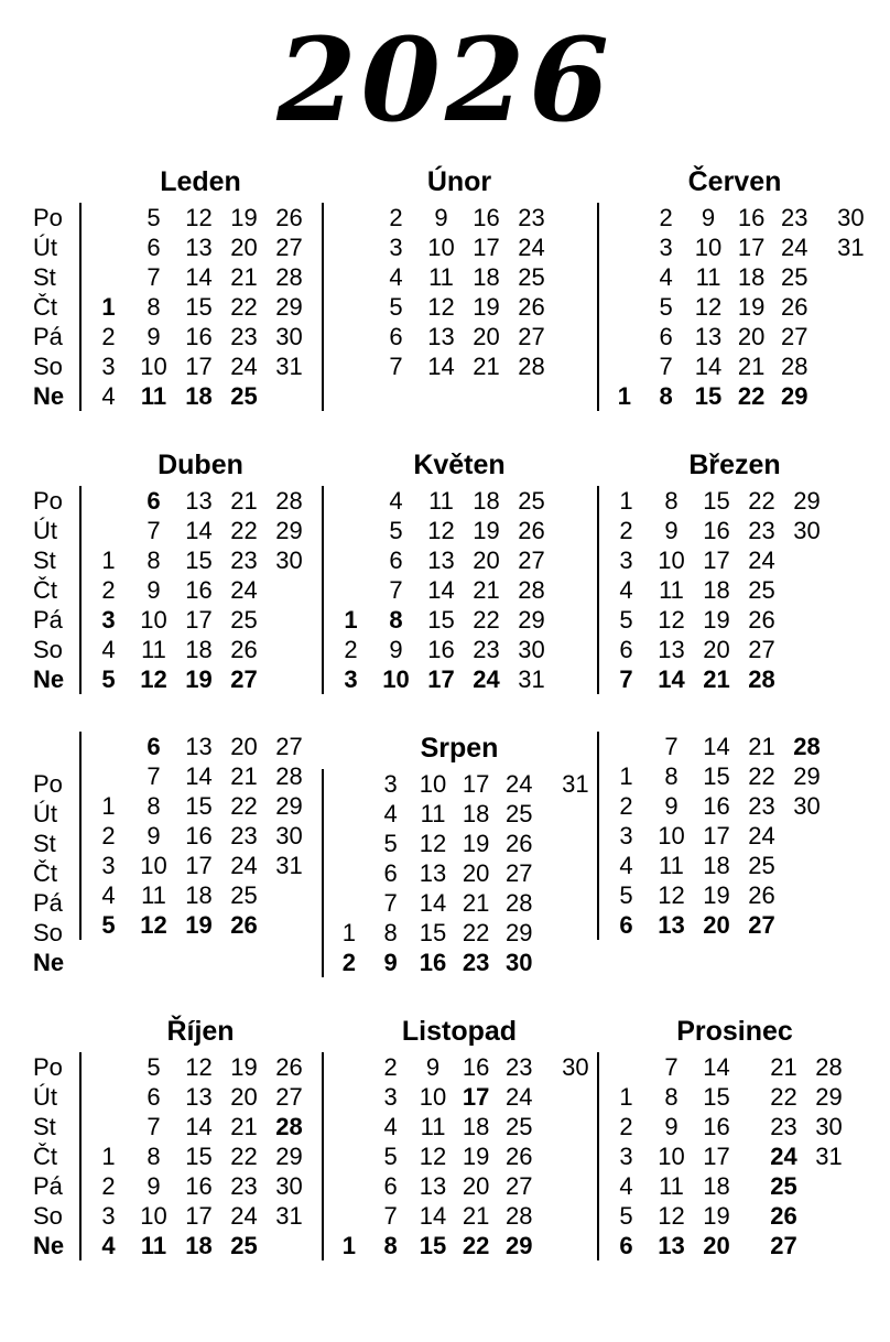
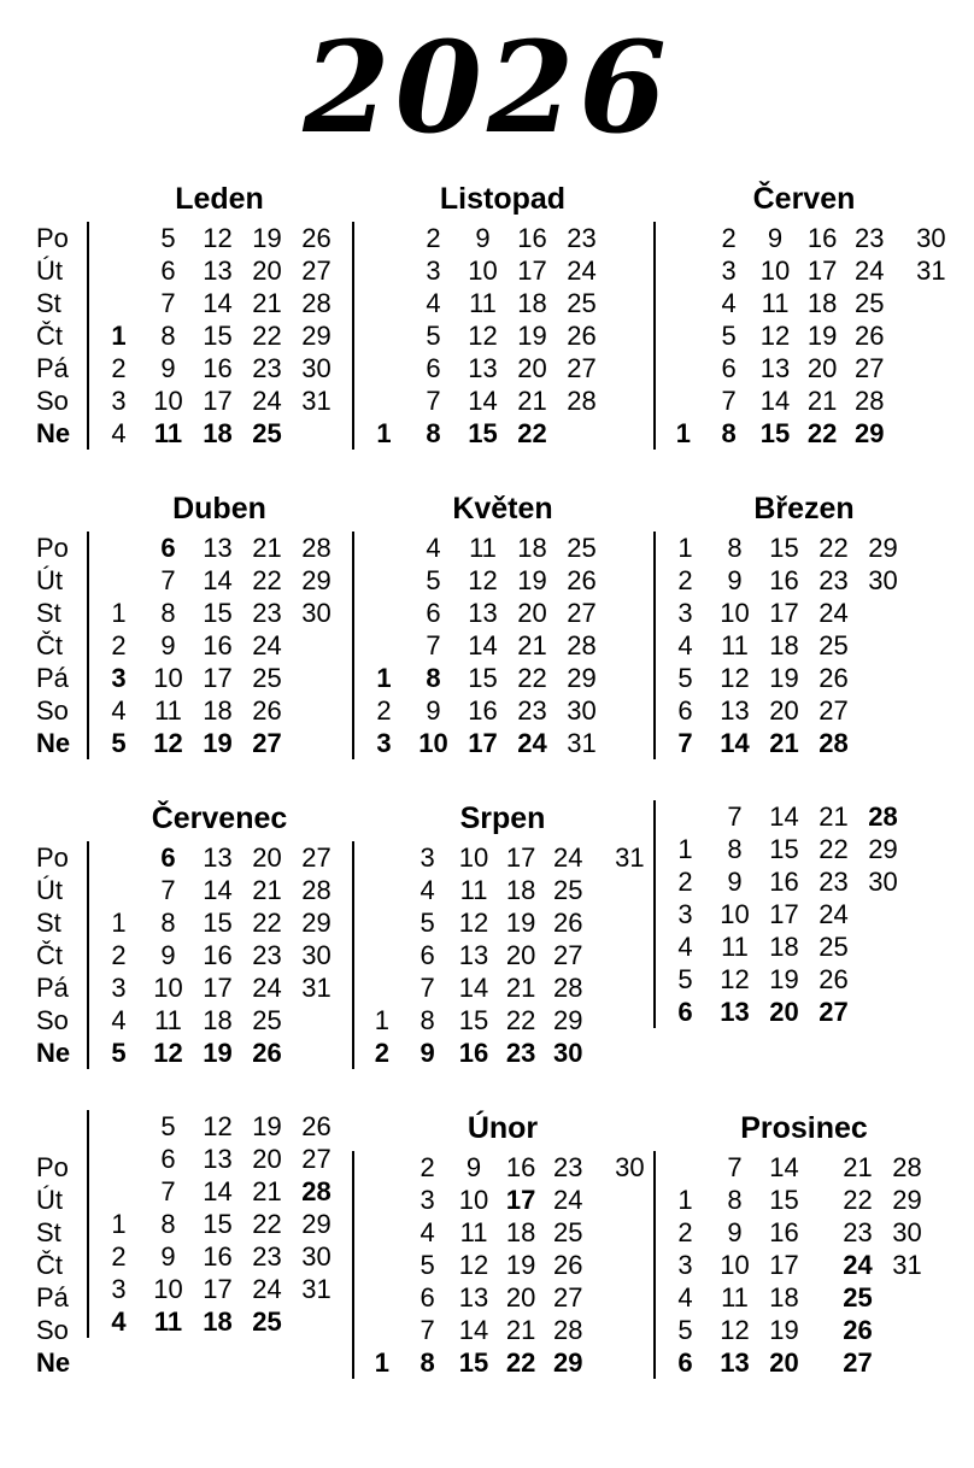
  2026
  Po
  Út
  St
  Čt
  Pá
  So
  Ne
  Leden
  	5	12	19	26
  	6	13	20	27
  	7	14	21	28
  1	8	15	22	29
  2	9	16	23	30
  3	10	17	24	31
  4	11	18	25
- Únor
+ Listopad
  	2	9	16	23
  	3	10	17	24
  	4	11	18	25
  	5	12	19	26
  	6	13	20	27
  	7	14	21	28
+ 1	8	15	22
  Červen
  	2	9	16	23	30
  	3	10	17	24	31
  	4	11	18	25
  	5	12	19	26
  	6	13	20	27
  	7	14	21	28
  1	8	15	22	29
  Po
  Út
  St
  Čt
  Pá
  So
  Ne
  Duben
  	6	13	21	28
  	7	14	22	29
  1	8	15	23	30
  2	9	16	24
  3	10	17	25
  4	11	18	26
  5	12	19	27
  Květen
  	4	11	18	25
  	5	12	19	26
  	6	13	20	27
  	7	14	21	28
  1	8	15	22	29
  2	9	16	23	30
  3	10	17	24	31
  Březen
  1	8	15	22	29
  2	9	16	23	30
  3	10	17	24
  4	11	18	25
  5	12	19	26
  6	13	20	27
  7	14	21	28
  Po
  Út
  St
  Čt
  Pá
  So
  Ne
+ Červenec
  	6	13	20	27
  	7	14	21	28
  1	8	15	22	29
  2	9	16	23	30
  3	10	17	24	31
  4	11	18	25
  5	12	19	26
  Srpen
  	3	10	17	24	31
  	4	11	18	25
  	5	12	19	26
  	6	13	20	27
  	7	14	21	28
  1	8	15	22	29
  2	9	16	23	30
  	7	14	21	28
  1	8	15	22	29
  2	9	16	23	30
  3	10	17	24
  4	11	18	25
  5	12	19	26
  6	13	20	27
  Po
  Út
  St
  Čt
  Pá
  So
  Ne
- Říjen
  	5	12	19	26
  	6	13	20	27
  	7	14	21	28
  1	8	15	22	29
  2	9	16	23	30
  3	10	17	24	31
  4	11	18	25
- Listopad
+ Únor
  	2	9	16	23	30
  	3	10	17	24
  	4	11	18	25
  	5	12	19	26
  	6	13	20	27
  	7	14	21	28
  1	8	15	22	29
  Prosinec
  	7	14	21	28
  1	8	15	22	29
  2	9	16	23	30
  3	10	17	24	31
  4	11	18	25
  5	12	19	26
  6	13	20	27
